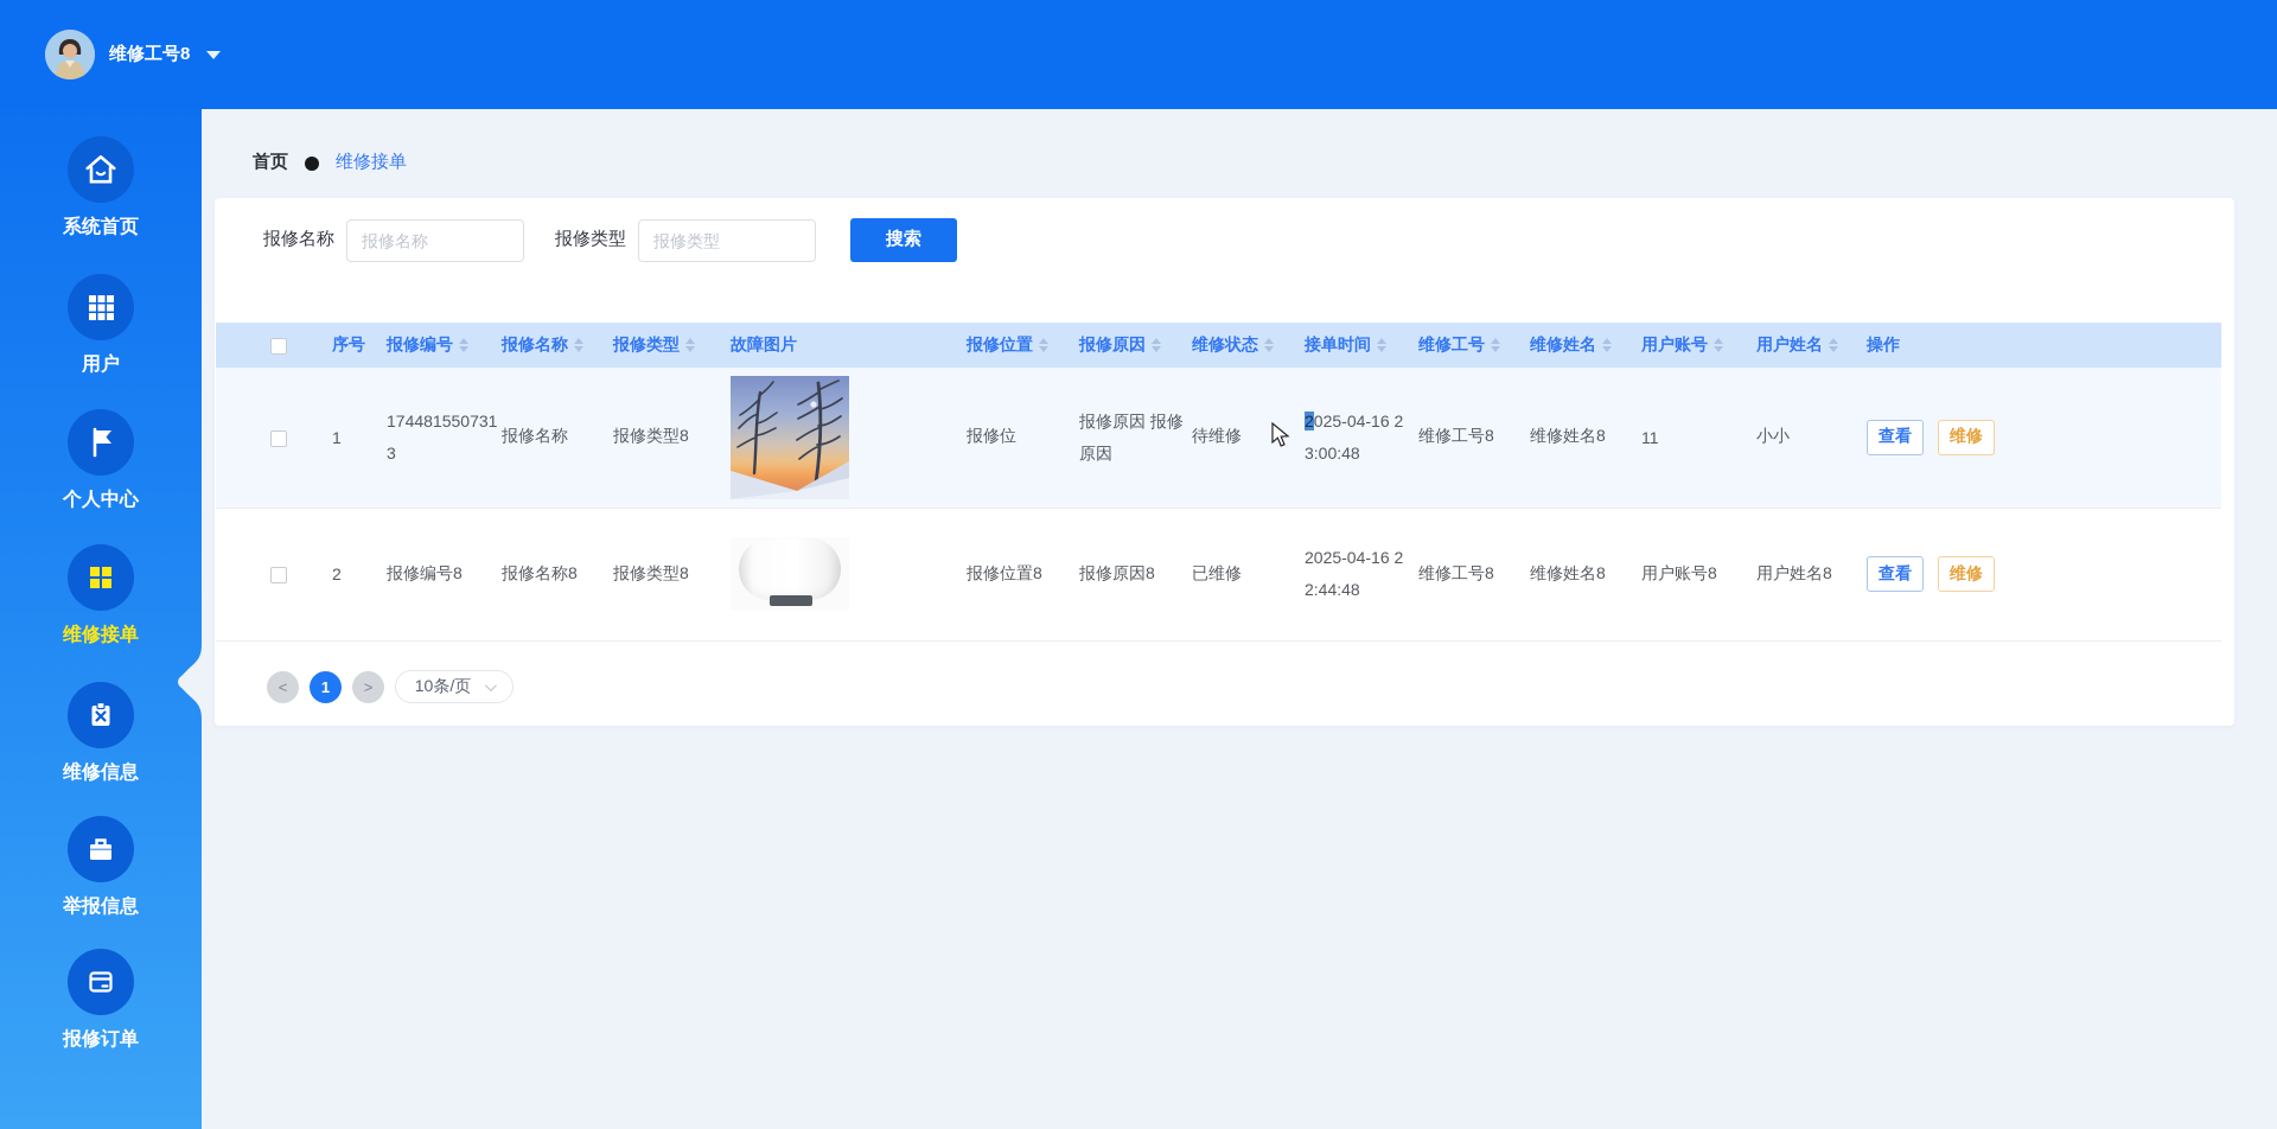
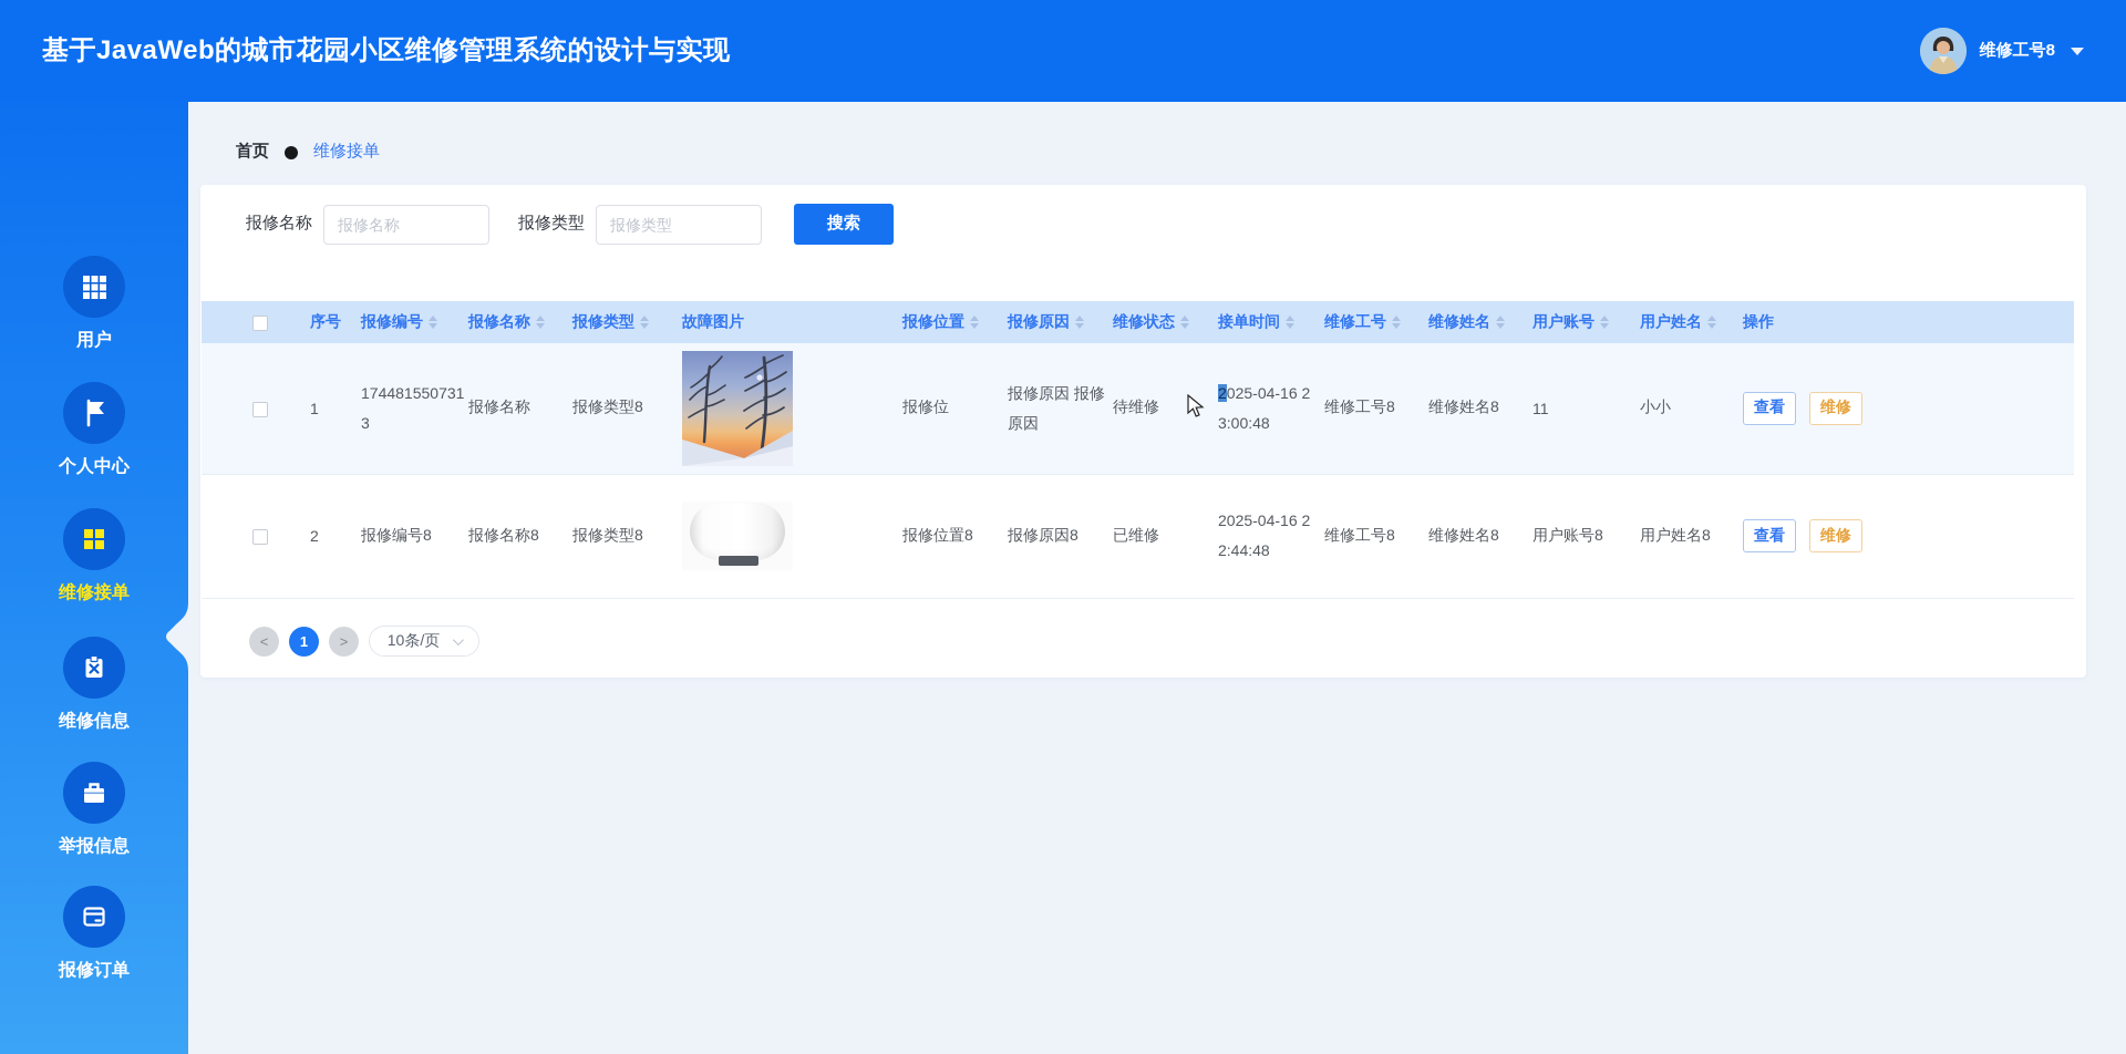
+ 基于JavaWeb的城市花园小区维修管理系统的设计与实现
  维修工号8
- 系统首页
  用户
  个人中心
  维修接单
  维修信息
  举报信息
  报修订单
  首页
  维修接单
  报修名称
  报修名称
  报修类型
  报修类型
  搜索
  	序号	报修编号	报修名称	报修类型	故障图片	报修位置	报修原因	维修状态	接单时间	维修工号	维修姓名	用户账号	用户姓名	操作
  	1	174481550731 3	报修名称	报修类型8		报修位	报修原因 报修 原因	待维修	2025-04-16 2 3:00:48	维修工号8	维修姓名8	11	小小	查看 维修
  	2	报修编号8	报修名称8	报修类型8		报修位置8	报修原因8	已维修	2025-04-16 2 2:44:48	维修工号8	维修姓名8	用户账号8	用户姓名8	查看 维修
  <
  1
  >
  10条/页
